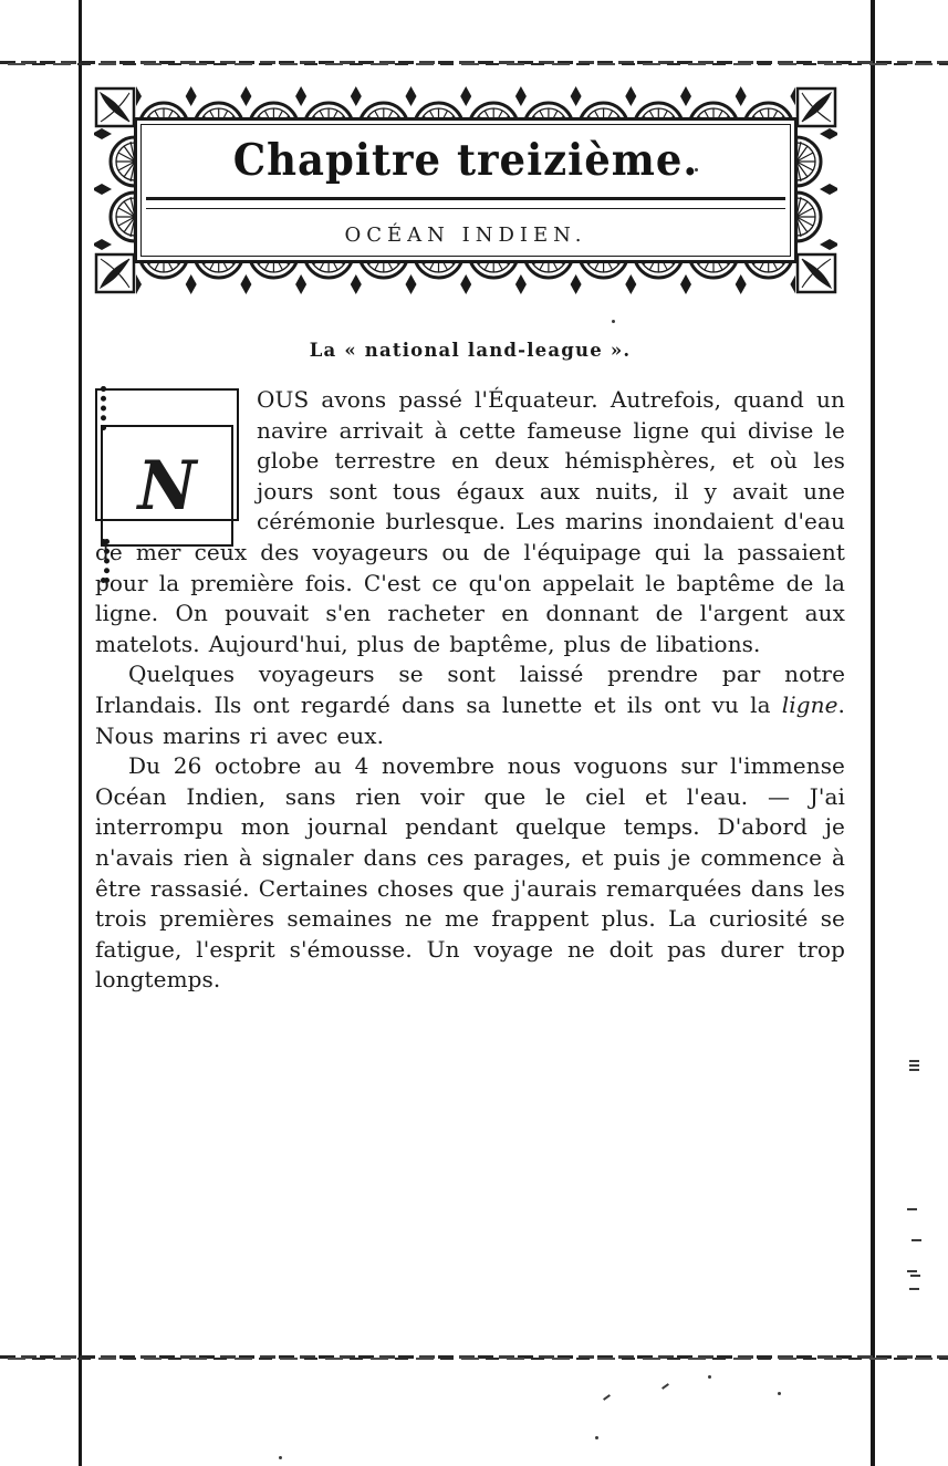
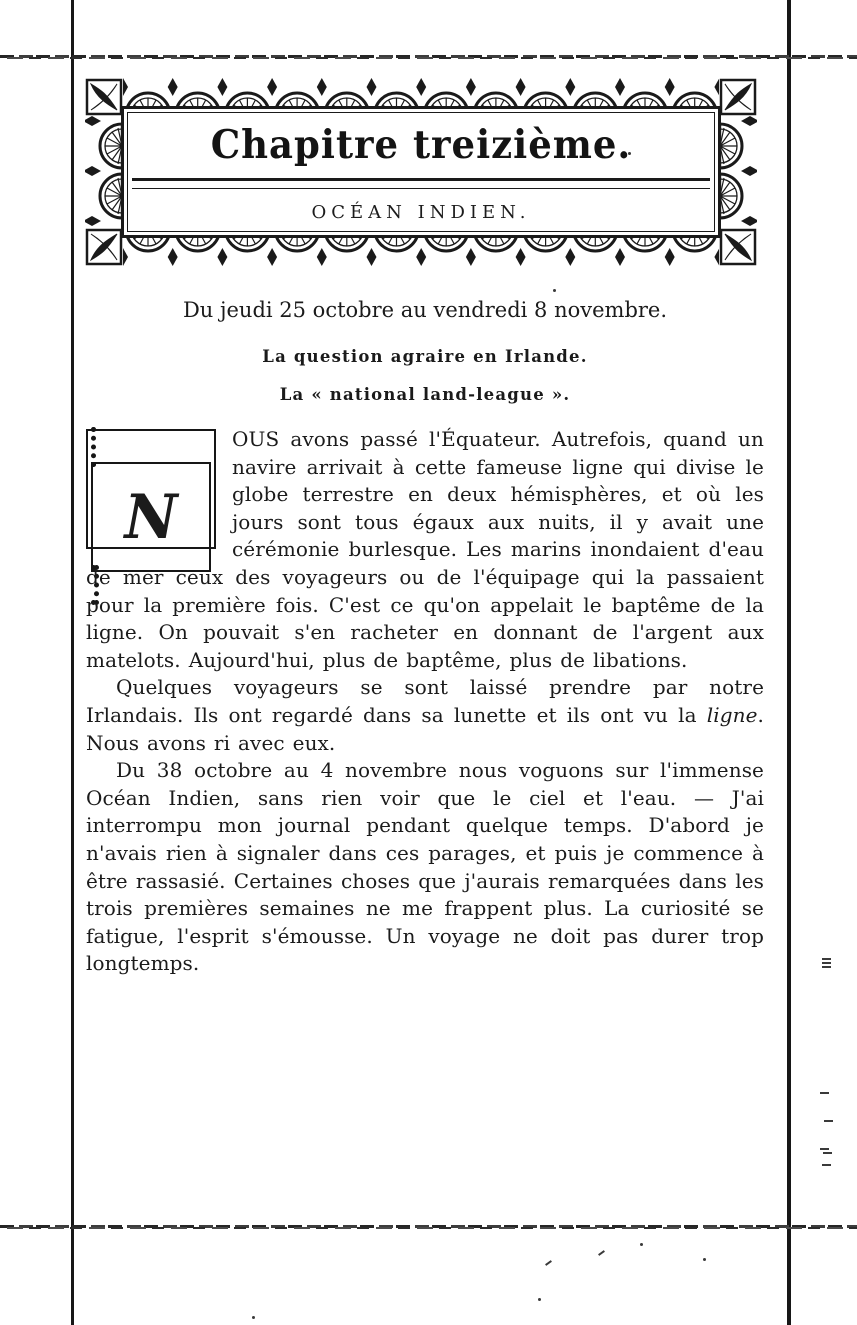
  Chapitre treizième.
  OCÉAN INDIEN.
+ Du jeudi 25 octobre au vendredi 8 novembre.
+ La question agraire en Irlande.
  La « national land-league ».
  N
  OUS avons passé l'Équateur. Autrefois, quand un navire arrivait à cette fameuse ligne qui divise le globe terrestre en deux hémisphères, et où les jours sont tous égaux aux nuits, il y avait une cérémonie burlesque. Les marins inondaient d'eau de mer ceux des voyageurs ou de l'équipage qui la passaient pour la première fois. C'est ce qu'on appelait le baptême de la ligne. On pouvait s'en racheter en donnant de l'argent aux matelots. Aujourd'hui, plus de baptême, plus de libations.
- Quelques voyageurs se sont laissé prendre par notre Irlandais. Ils ont regardé dans sa lunette et ils ont vu la ligne. Nous marins ri avec eux.
+ Quelques voyageurs se sont laissé prendre par notre Irlandais. Ils ont regardé dans sa lunette et ils ont vu la ligne. Nous avons ri avec eux.
- Du 26 octobre au 4 novembre nous voguons sur l'immense Océan Indien, sans rien voir que le ciel et l'eau. — J'ai interrompu mon journal pendant quelque temps. D'abord je n'avais rien à signaler dans ces parages, et puis je commence à être rassasié. Certaines choses que j'aurais remarquées dans les trois premières semaines ne me frappent plus. La curiosité se fatigue, l'esprit s'émousse. Un voyage ne doit pas durer trop longtemps.
+ Du 38 octobre au 4 novembre nous voguons sur l'immense Océan Indien, sans rien voir que le ciel et l'eau. — J'ai interrompu mon journal pendant quelque temps. D'abord je n'avais rien à signaler dans ces parages, et puis je commence à être rassasié. Certaines choses que j'aurais remarquées dans les trois premières semaines ne me frappent plus. La curiosité se fatigue, l'esprit s'émousse. Un voyage ne doit pas durer trop longtemps.
